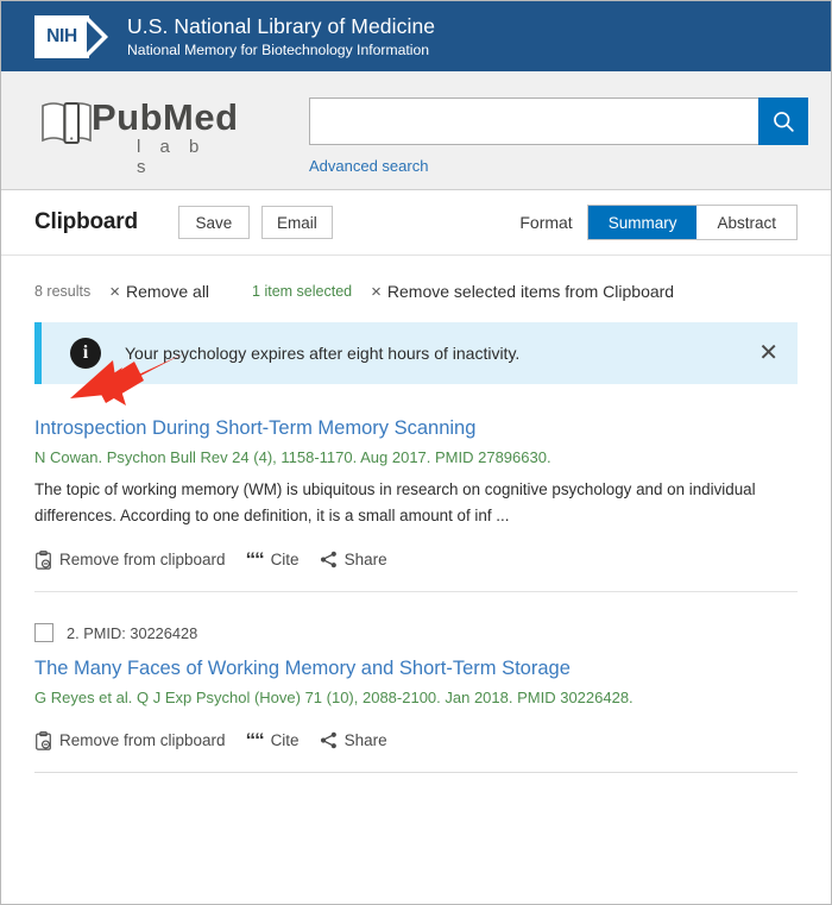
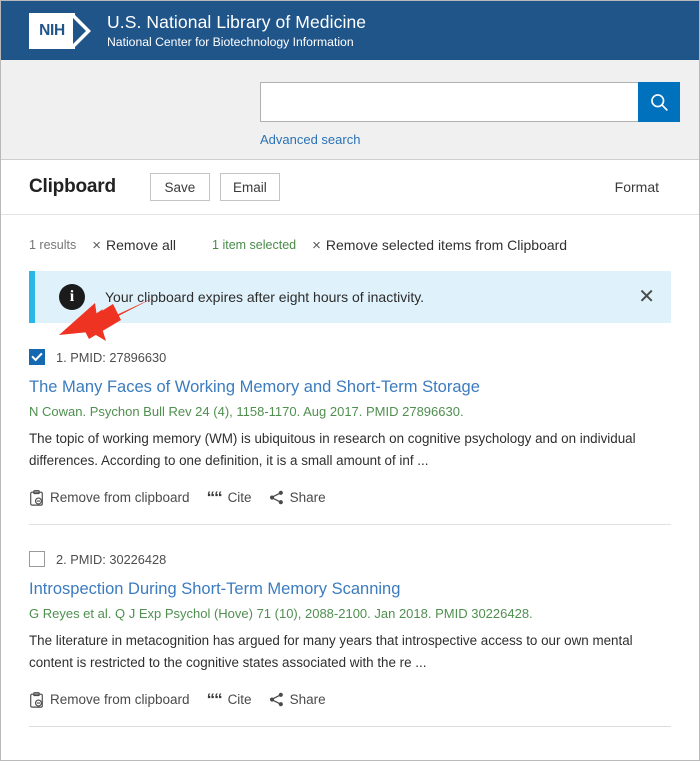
  NIH
  U.S. National Library of Medicine
- National Memory for Biotechnology Information
+ National Center for Biotechnology Information
- PubMed
- l a b s
  Advanced search
  Clipboard
  Save
  Email
  Format
- Summary
- Abstract
- 8 results
+ 1 results
  ×
  Remove all
  1 item selected
  ×
  Remove selected items from Clipboard
  i
- Your psychology expires after eight hours of inactivity.
+ Your clipboard expires after eight hours of inactivity.
  ✕
+ 1. PMID: 27896630
- Introspection During Short-Term Memory Scanning
+ The Many Faces of Working Memory and Short-Term Storage
  N Cowan. Psychon Bull Rev 24 (4), 1158-1170. Aug 2017. PMID 27896630.
  The topic of working memory (WM) is ubiquitous in research on cognitive psychology and on individual differences. According to one definition, it is a small amount of inf ...
  Remove from clipboard
  ““
  Cite
  Share
  2. PMID: 30226428
- The Many Faces of Working Memory and Short-Term Storage
+ Introspection During Short-Term Memory Scanning
  G Reyes et al. Q J Exp Psychol (Hove) 71 (10), 2088-2100. Jan 2018. PMID 30226428.
+ The literature in metacognition has argued for many years that introspective access to our own mental content is restricted to the cognitive states associated with the re ...
  Remove from clipboard
  ““
  Cite
  Share
